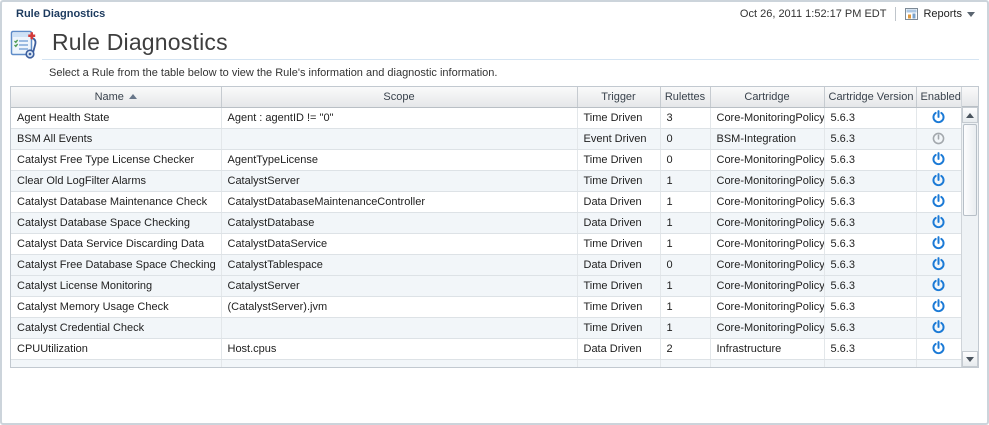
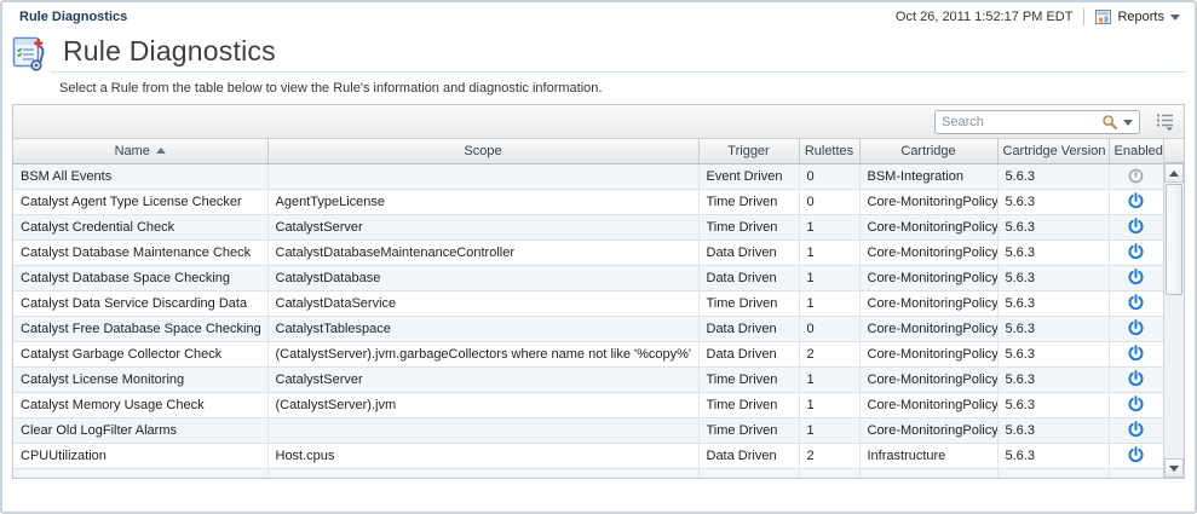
  Rule Diagnostics
  Oct 26, 2011 1:52:17 PM EDT
  Reports
  Rule Diagnostics
  Select a Rule from the table below to view the Rule's information and diagnostic information.
+ Search
  Name	Scope	Trigger	Rulettes	Cartridge	Cartridge Version	Enabled
- Agent Health State	Agent : agentID != "0"	Time Driven	3	Core-MonitoringPolicy	5.6.3
  BSM All Events		Event Driven	0	BSM-Integration	5.6.3
- Catalyst Free Type License Checker	AgentTypeLicense	Time Driven	0	Core-MonitoringPolicy	5.6.3
+ Catalyst Agent Type License Checker	AgentTypeLicense	Time Driven	0	Core-MonitoringPolicy	5.6.3
- Clear Old LogFilter Alarms	CatalystServer	Time Driven	1	Core-MonitoringPolicy	5.6.3
+ Catalyst Credential Check	CatalystServer	Time Driven	1	Core-MonitoringPolicy	5.6.3
  Catalyst Database Maintenance Check	CatalystDatabaseMaintenanceController	Data Driven	1	Core-MonitoringPolicy	5.6.3
  Catalyst Database Space Checking	CatalystDatabase	Data Driven	1	Core-MonitoringPolicy	5.6.3
  Catalyst Data Service Discarding Data	CatalystDataService	Time Driven	1	Core-MonitoringPolicy	5.6.3
  Catalyst Free Database Space Checking	CatalystTablespace	Data Driven	0	Core-MonitoringPolicy	5.6.3
+ Catalyst Garbage Collector Check	(CatalystServer).jvm.garbageCollectors where name not like '%copy%'	Data Driven	2	Core-MonitoringPolicy	5.6.3
  Catalyst License Monitoring	CatalystServer	Time Driven	1	Core-MonitoringPolicy	5.6.3
  Catalyst Memory Usage Check	(CatalystServer).jvm	Time Driven	1	Core-MonitoringPolicy	5.6.3
- Catalyst Credential Check		Time Driven	1	Core-MonitoringPolicy	5.6.3
+ Clear Old LogFilter Alarms		Time Driven	1	Core-MonitoringPolicy	5.6.3
  CPUUtilization	Host.cpus	Data Driven	2	Infrastructure	5.6.3
